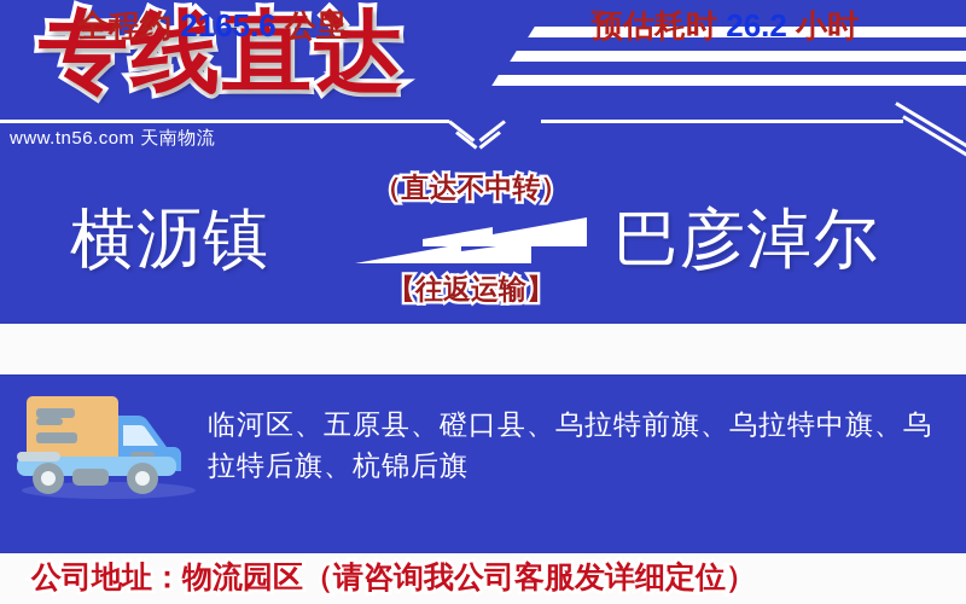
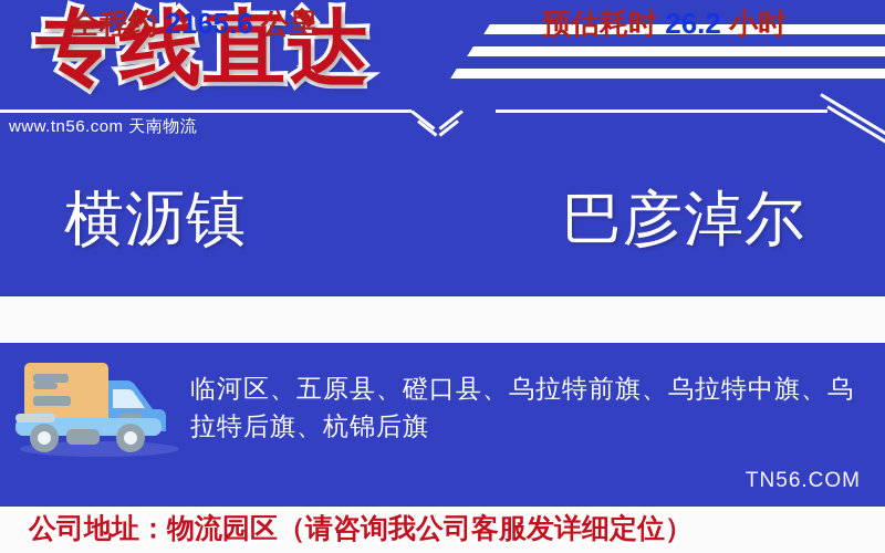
  专线直达
  www.tn56.com 天南物流
  横沥镇
  巴彦淖尔
- （直达不中转）
- 【往返运输】
  全程约 2165.6 公里
  预估耗时 26.2 小时
  临河区、五原县、磴口县、乌拉特前旗、乌拉特中旗、乌拉特后旗、杭锦后旗
+ TN56.COM
  公司地址：物流园区（请咨询我公司客服发详细定位）
